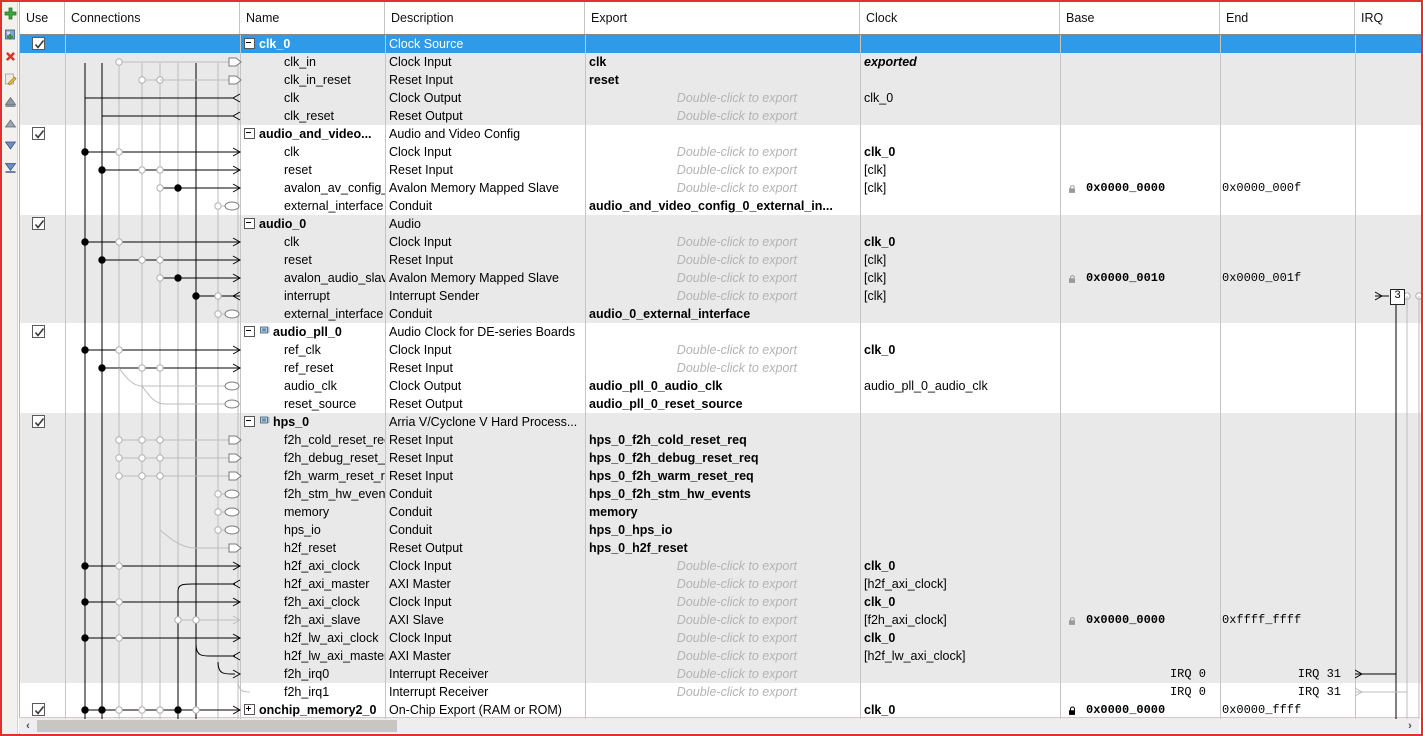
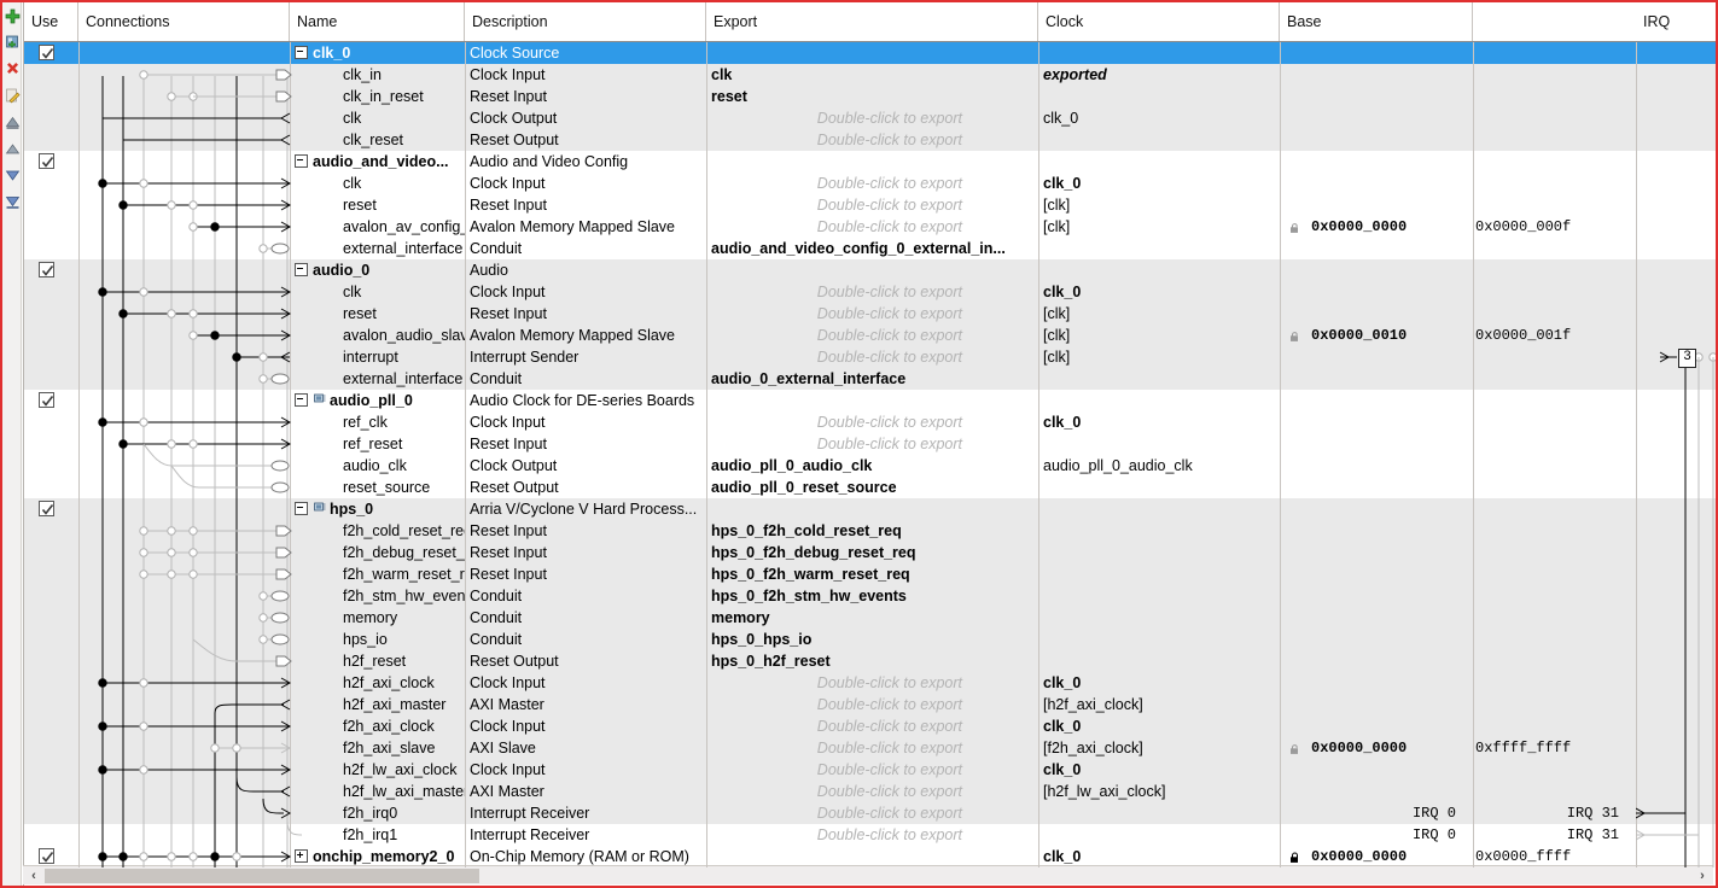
  Use
  Connections
  Name
  Description
  Export
  Clock
  Base
- End
  IRQ
  clk_0
  Clock Source
  clk_in
  Clock Input
  clk
  exported
  clk_in_reset
  Reset Input
  reset
  clk
  Clock Output
  Double-click to export
  clk_0
  clk_reset
  Reset Output
  Double-click to export
  audio_and_video...
  Audio and Video Config
  clk
  Clock Input
  Double-click to export
  clk_0
  reset
  Reset Input
  Double-click to export
  [clk]
  avalon_av_config
  Avalon Memory Mapped Slave
  Double-click to export
  [clk]
  0x0000_0000
  0x0000_000f
  external_interface
  Conduit
  audio_and_video_config_0_external_in...
  audio_0
  Audio
  clk
  Clock Input
  Double-click to export
  clk_0
  reset
  Reset Input
  Double-click to export
  [clk]
  avalon_audio_sla
  Avalon Memory Mapped Slave
  Double-click to export
  [clk]
  0x0000_0010
  0x0000_001f
  interrupt
  Interrupt Sender
  Double-click to export
  [clk]
  3
  external_interface
  Conduit
  audio_0_external_interface
  audio_pll_0
  Audio Clock for DE-series Boards
  ref_clk
  Clock Input
  Double-click to export
  clk_0
  ref_reset
  Reset Input
  Double-click to export
  audio_clk
  Clock Output
  audio_pll_0_audio_clk
  audio_pll_0_audio_clk
  reset_source
  Reset Output
  audio_pll_0_reset_source
  hps_0
  Arria V/Cyclone V Hard Process...
  f2h_cold_reset_re
  Reset Input
  hps_0_f2h_cold_reset_req
  f2h_debug_reset_
  Reset Input
  hps_0_f2h_debug_reset_req
  f2h_warm_reset_r
  Reset Input
  hps_0_f2h_warm_reset_req
  f2h_stm_hw_even
  Conduit
  hps_0_f2h_stm_hw_events
  memory
  Conduit
  memory
  hps_io
  Conduit
  hps_0_hps_io
  h2f_reset
  Reset Output
  hps_0_h2f_reset
  h2f_axi_clock
  Clock Input
  Double-click to export
  clk_0
  h2f_axi_master
  AXI Master
  Double-click to export
  [h2f_axi_clock]
  f2h_axi_clock
  Clock Input
  Double-click to export
  clk_0
  f2h_axi_slave
  AXI Slave
  Double-click to export
  [f2h_axi_clock]
  0x0000_0000
  0xffff_ffff
  h2f_lw_axi_clock
  Clock Input
  Double-click to export
  clk_0
  h2f_lw_axi_maste
  AXI Master
  Double-click to export
  [h2f_lw_axi_clock]
  f2h_irq0
  Interrupt Receiver
  Double-click to export
  IRQ 0
  IRQ 31
  f2h_irq1
  Interrupt Receiver
  Double-click to export
  IRQ 0
  IRQ 31
  onchip_memory2_0
- On-Chip Export (RAM or ROM)
+ On-Chip Memory (RAM or ROM)
  clk_0
  0x0000_0000
  0x0000_ffff
  ‹
  ›
